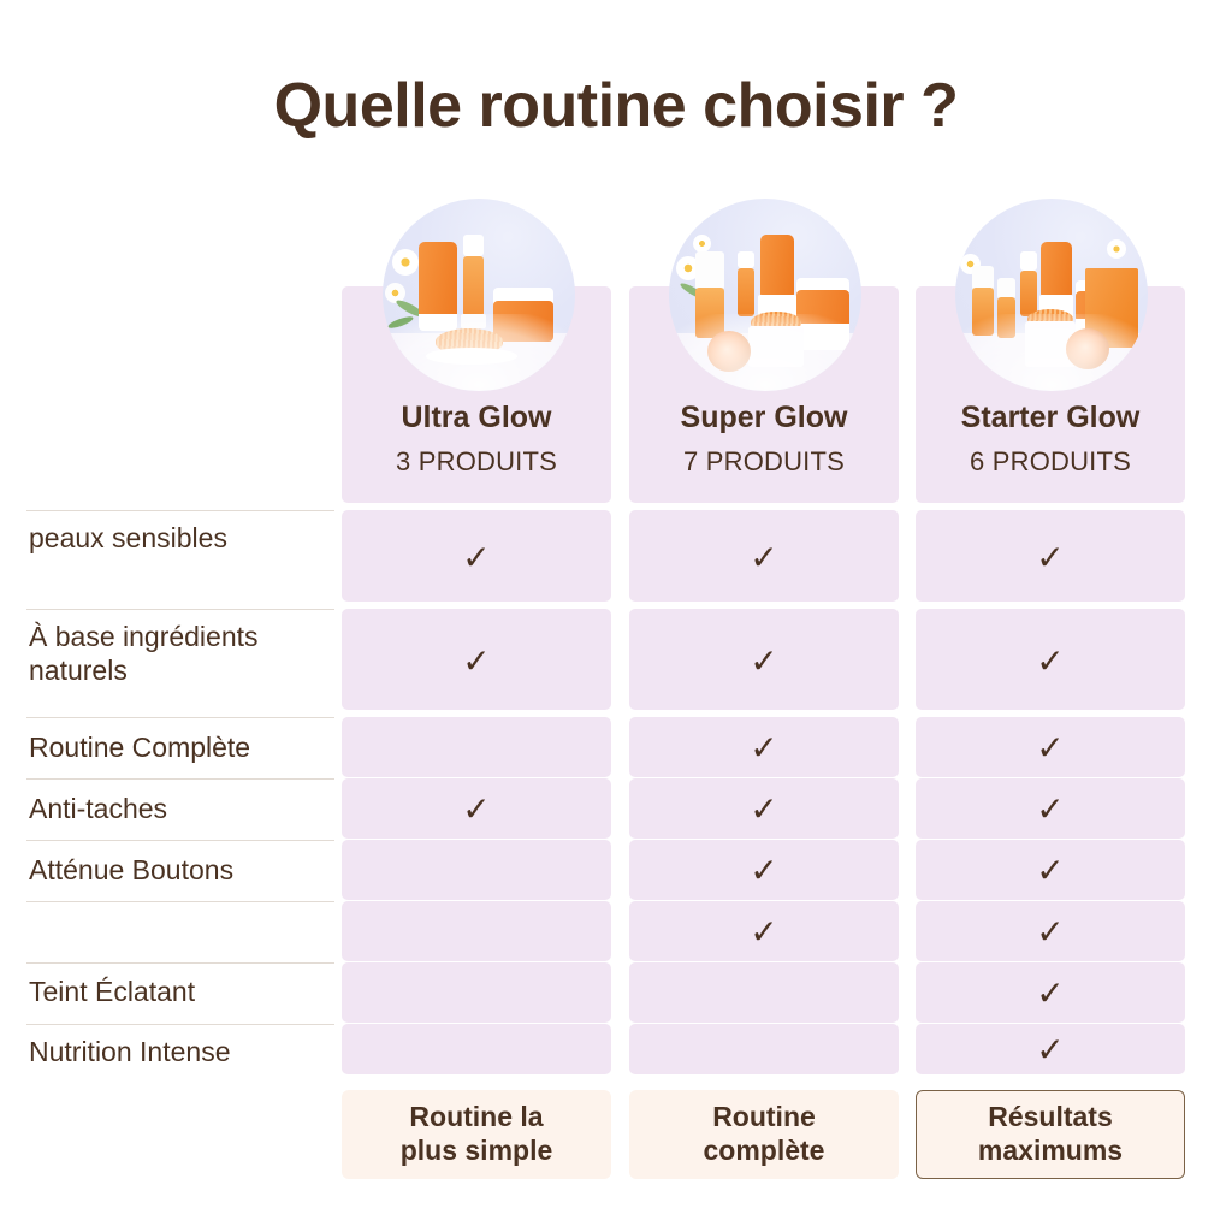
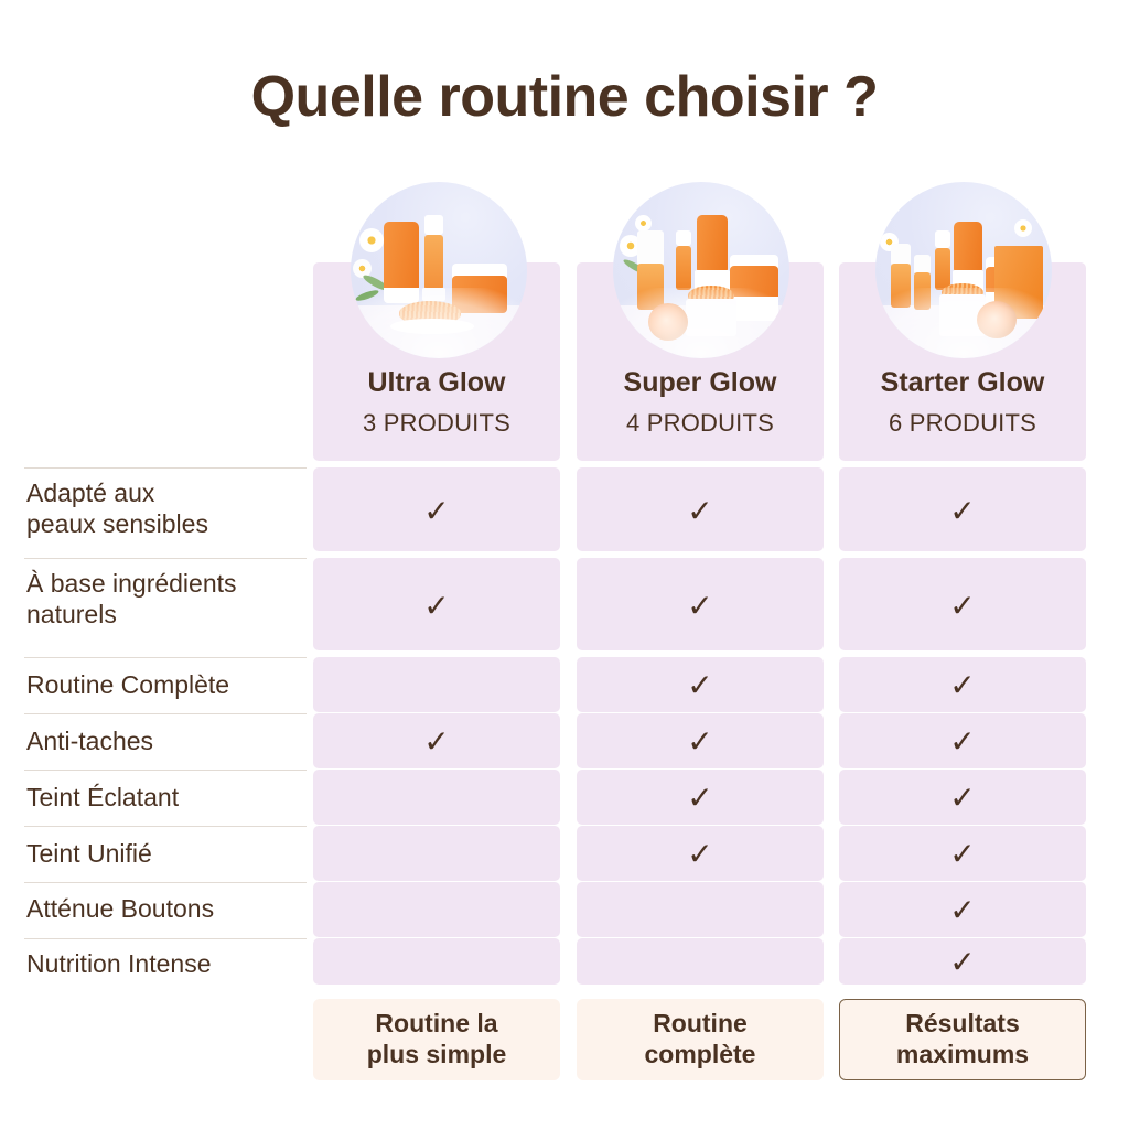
  Quelle routine choisir ?
  Ultra Glow
  3 PRODUITS
  Super Glow
- 7 PRODUITS
+ 4 PRODUITS
  Starter Glow
  6 PRODUITS
+ Adapté aux
  peaux sensibles
  ✓
  ✓
  ✓
  À base ingrédients
  naturels
  ✓
  ✓
  ✓
  Routine Complète
  ✓
  ✓
  Anti-taches
  ✓
  ✓
  ✓
- Atténue Boutons
+ Teint Éclatant
  ✓
  ✓
+ Teint Unifié
  ✓
  ✓
- Teint Éclatant
+ Atténue Boutons
  ✓
  Nutrition Intense
  ✓
  Routine la
  plus simple
  Routine
  complète
  Résultats
  maximums
